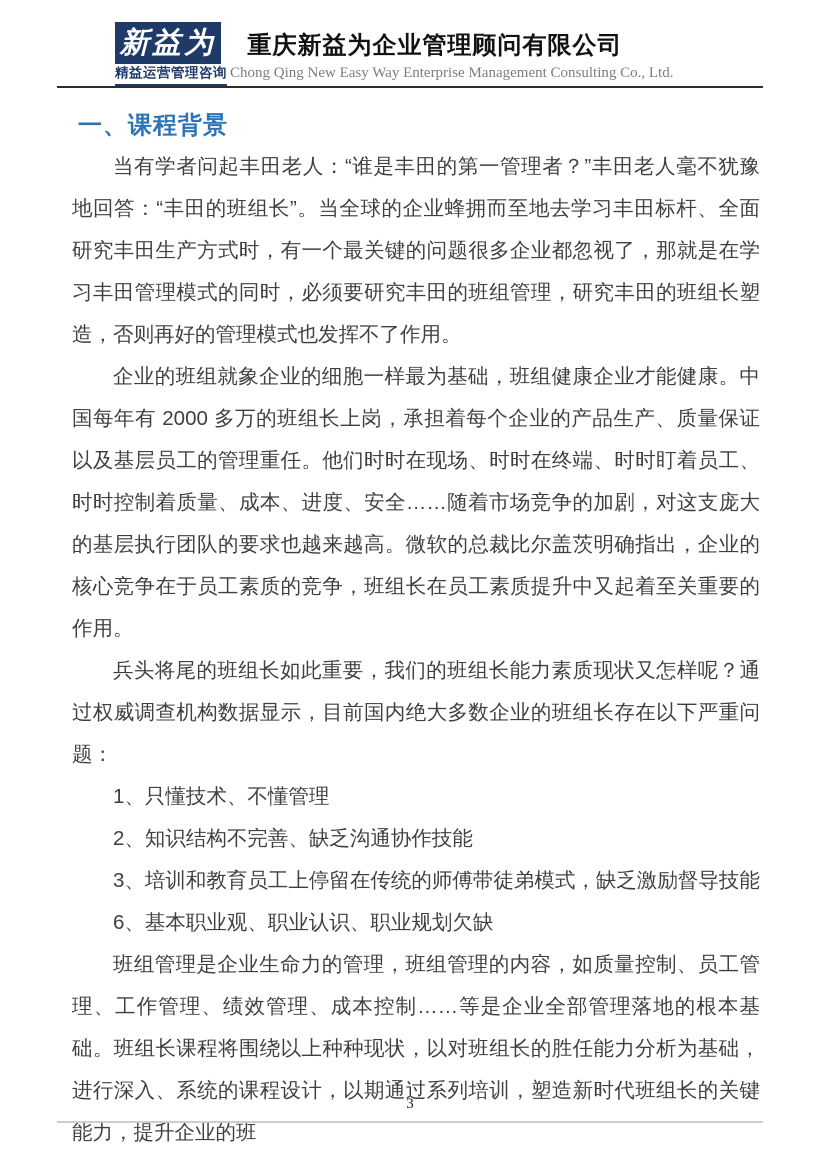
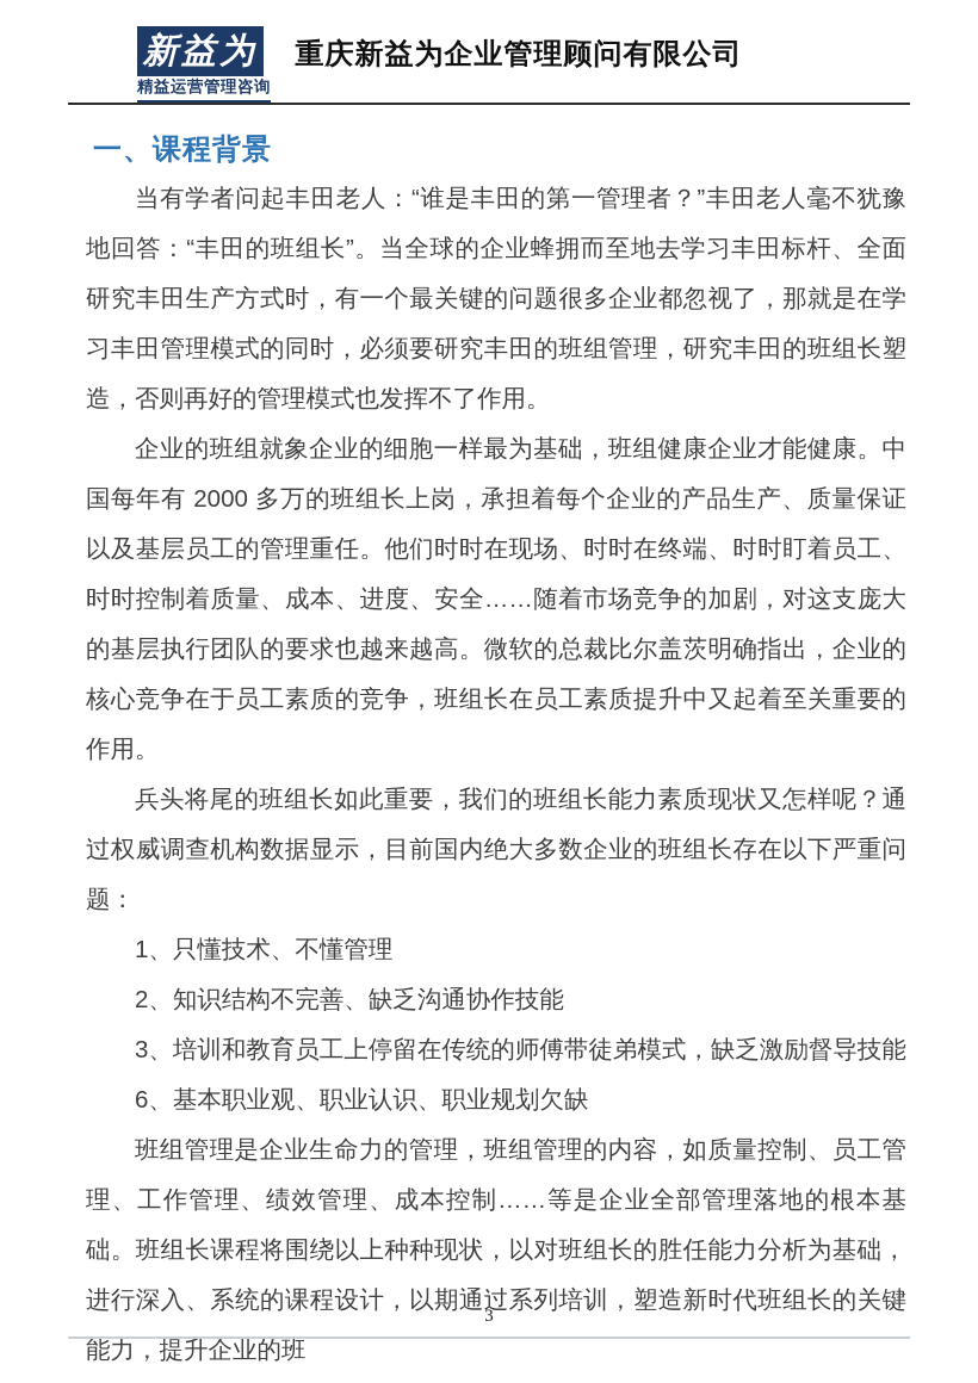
  新益为
  精益运营管理咨询
  重庆新益为企业管理顾问有限公司
- Chong Qing New Easy Way Enterprise Management Consulting Co., Ltd.
  一、课程背景
  当有学者问起丰田老人：“谁是丰田的第一管理者？”丰田老人毫不犹豫地回答：“丰田的班组长”。当全球的企业蜂拥而至地去学习丰田标杆、全面研究丰田生产方式时，有一个最关键的问题很多企业都忽视了，那就是在学习丰田管理模式的同时，必须要研究丰田的班组管理，研究丰田的班组长塑造，否则再好的管理模式也发挥不了作用。
  企业的班组就象企业的细胞一样最为基础，班组健康企业才能健康。中国每年有 2000 多万的班组长上岗，承担着每个企业的产品生产、质量保证以及基层员工的管理重任。他们时时在现场、时时在终端、时时盯着员工、时时控制着质量、成本、进度、安全……随着市场竞争的加剧，对这支庞大的基层执行团队的要求也越来越高。微软的总裁比尔盖茨明确指出，企业的核心竞争在于员工素质的竞争，班组长在员工素质提升中又起着至关重要的作用。
  兵头将尾的班组长如此重要，我们的班组长能力素质现状又怎样呢？通过权威调查机构数据显示，目前国内绝大多数企业的班组长存在以下严重问题：
  1、只懂技术、不懂管理
  2、知识结构不完善、缺乏沟通协作技能
  3、培训和教育员工上停留在传统的师傅带徒弟模式，缺乏激励督导技能
  6、基本职业观、职业认识、职业规划欠缺
  班组管理是企业生命力的管理，班组管理的内容，如质量控制、员工管理、工作管理、绩效管理、成本控制……等是企业全部管理落地的根本基础。班组长课程将围绕以上种种现状，以对班组长的胜任能力分析为基础，进行深入、系统的课程设计，以期通过系列培训，塑造新时代班组长的关键能力，提升企业的班
  3
